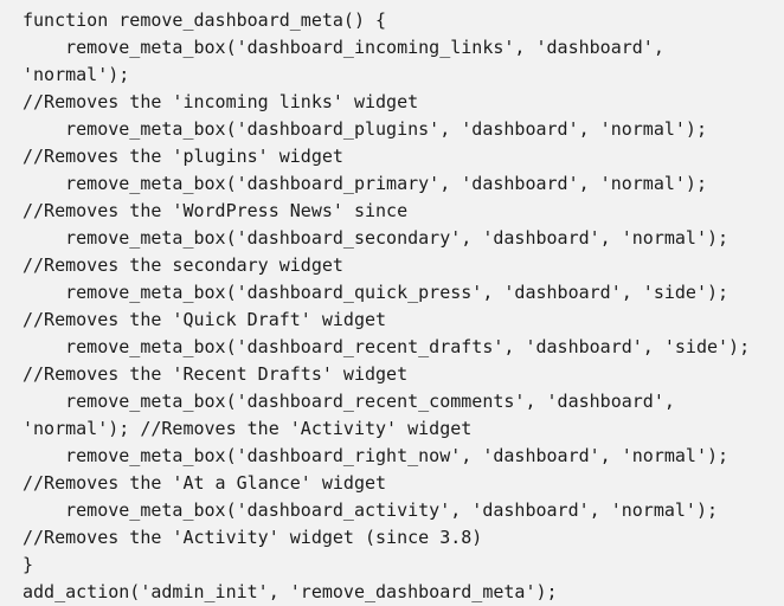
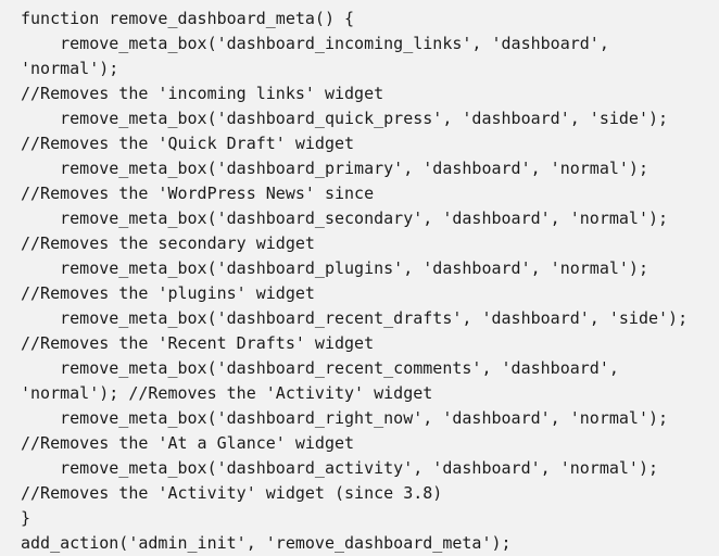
  function remove_dashboard_meta() {
  remove_meta_box('dashboard_incoming_links', 'dashboard', 'normal');
  //Removes the 'incoming links' widget
- remove_meta_box('dashboard_plugins', 'dashboard', 'normal'); //Removes the 'plugins' widget
+ remove_meta_box('dashboard_quick_press', 'dashboard', 'side'); //Removes the 'Quick Draft' widget
  remove_meta_box('dashboard_primary', 'dashboard', 'normal'); //Removes the 'WordPress News' since
  remove_meta_box('dashboard_secondary', 'dashboard', 'normal'); //Removes the secondary widget
- remove_meta_box('dashboard_quick_press', 'dashboard', 'side'); //Removes the 'Quick Draft' widget
+ remove_meta_box('dashboard_plugins', 'dashboard', 'normal'); //Removes the 'plugins' widget
  remove_meta_box('dashboard_recent_drafts', 'dashboard', 'side'); //Removes the 'Recent Drafts' widget
  remove_meta_box('dashboard_recent_comments', 'dashboard', 'normal'); //Removes the 'Activity' widget
  remove_meta_box('dashboard_right_now', 'dashboard', 'normal'); //Removes the 'At a Glance' widget
  remove_meta_box('dashboard_activity', 'dashboard', 'normal'); //Removes the 'Activity' widget (since 3.8)
  }
  add_action('admin_init', 'remove_dashboard_meta');
